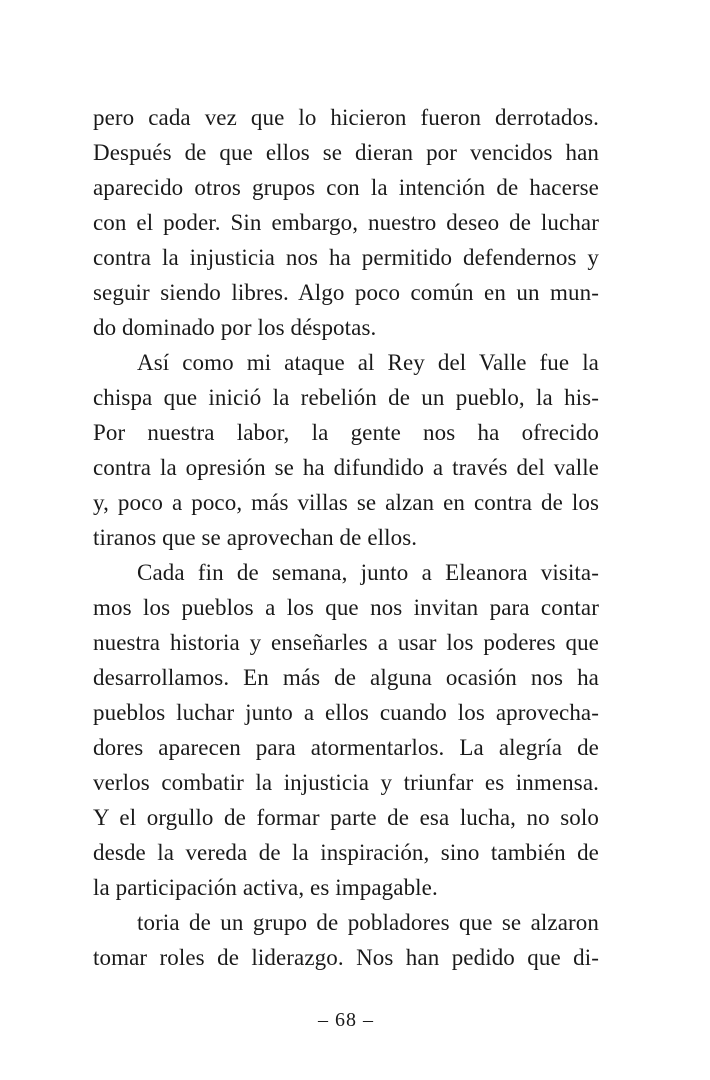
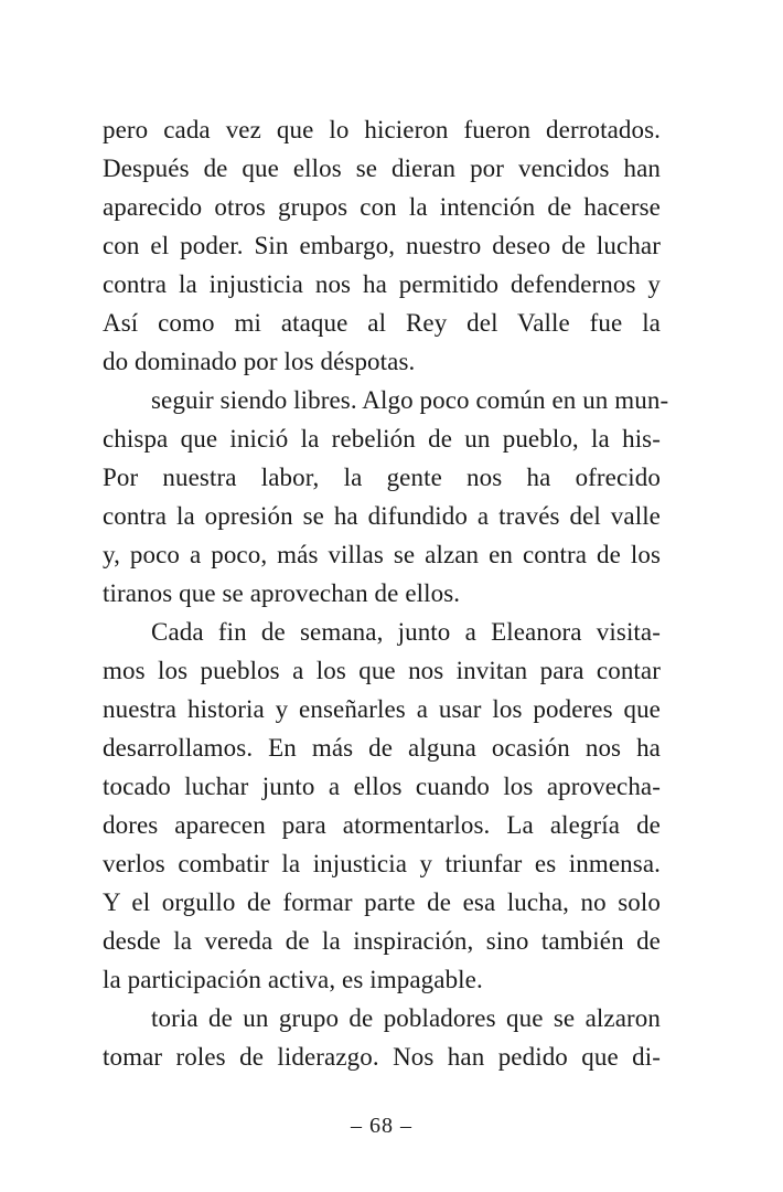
  pero cada vez que lo hicieron fueron derrotados.
  Después de que ellos se dieran por vencidos han
  aparecido otros grupos con la intención de hacerse
  con el poder. Sin embargo, nuestro deseo de luchar
  contra la injusticia nos ha permitido defendernos y
- seguir siendo libres. Algo poco común en un mun-
+ Así como mi ataque al Rey del Valle fue la
  do dominado por los déspotas.
- Así como mi ataque al Rey del Valle fue la
+ seguir siendo libres. Algo poco común en un mun-
  chispa que inició la rebelión de un pueblo, la his-
  Por nuestra labor, la gente nos ha ofrecido
  contra la opresión se ha difundido a través del valle
  y, poco a poco, más villas se alzan en contra de los
  tiranos que se aprovechan de ellos.
  Cada fin de semana, junto a Eleanora visita-
  mos los pueblos a los que nos invitan para contar
  nuestra historia y enseñarles a usar los poderes que
  desarrollamos. En más de alguna ocasión nos ha
- pueblos luchar junto a ellos cuando los aprovecha-
+ tocado luchar junto a ellos cuando los aprovecha-
  dores aparecen para atormentarlos. La alegría de
  verlos combatir la injusticia y triunfar es inmensa.
  Y el orgullo de formar parte de esa lucha, no solo
  desde la vereda de la inspiración, sino también de
  la participación activa, es impagable.
  toria de un grupo de pobladores que se alzaron
  tomar roles de liderazgo. Nos han pedido que di-
  – 68 –
